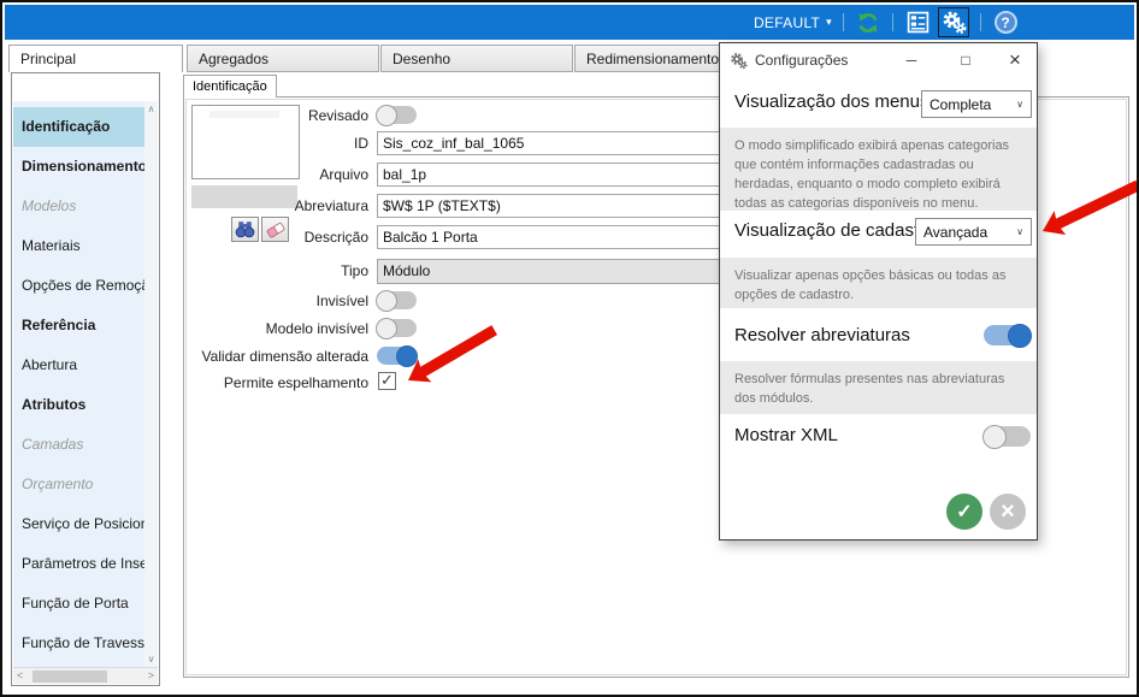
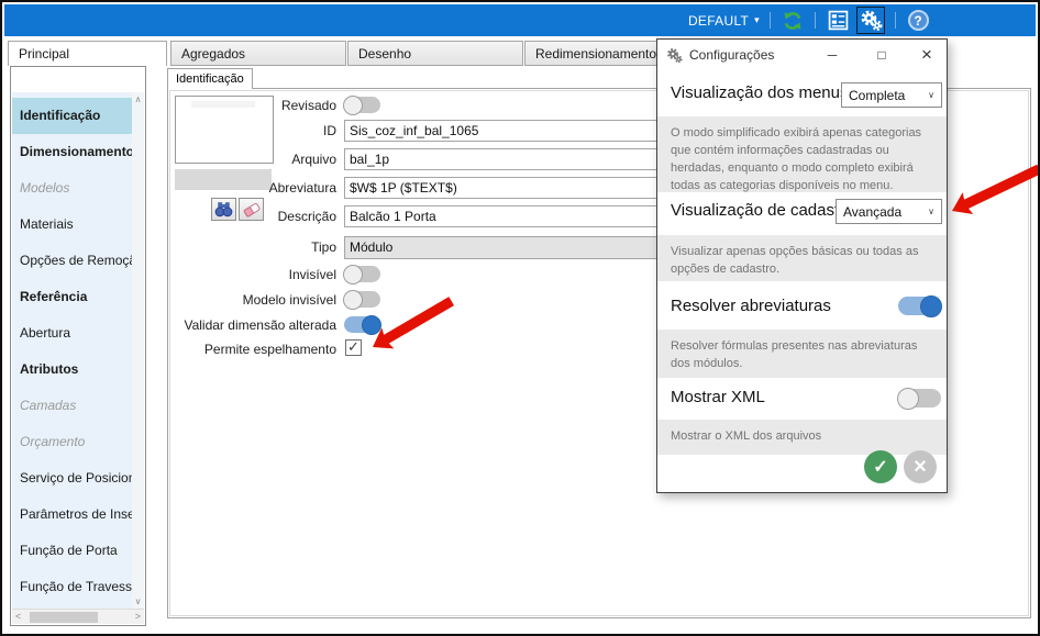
  DEFAULT
  ▾
  ?
  Principal
  Agregados
  Desenho
  Redimensionamento
  Identificação
  Dimensionamento
  Modelos
  Materiais
  Opções de Remoç
  Referência
  Abertura
  Atributos
  Camadas
  Orçamento
  Parâmetros de Ins
  Função de Porta
  Função de Travess
  ∧
  ∨
  <
  >
  Identificação
  Revisado
  ID
  Sis_coz_inf_bal_1065
  Arquivo
  bal_1p
  Abreviatura
  $W$ 1P ($TEXT$)
  Descrição
  Balcão 1 Porta
  Tipo
  Módulo
  Invisível
  Modelo invisível
  Validar dimensão alterada
  Permite espelhamento
  Configurações
  ─
  □
  ×
  Visualização dos menu
  Completa
  ∨
  O modo simplificado exibirá apenas categorias que contém informações cadastradas ou herdadas, enquanto o modo completo exibirá todas as categorias disponíveis no menu.
  Visualização de cadas
  Avançada
  ∨
  Visualizar apenas opções básicas ou todas as opções de cadastro.
  Resolver abreviaturas
  Resolver fórmulas presentes nas abreviaturas dos módulos.
  Mostrar XML
+ Mostrar o XML dos arquivos
  ✓
  ×
